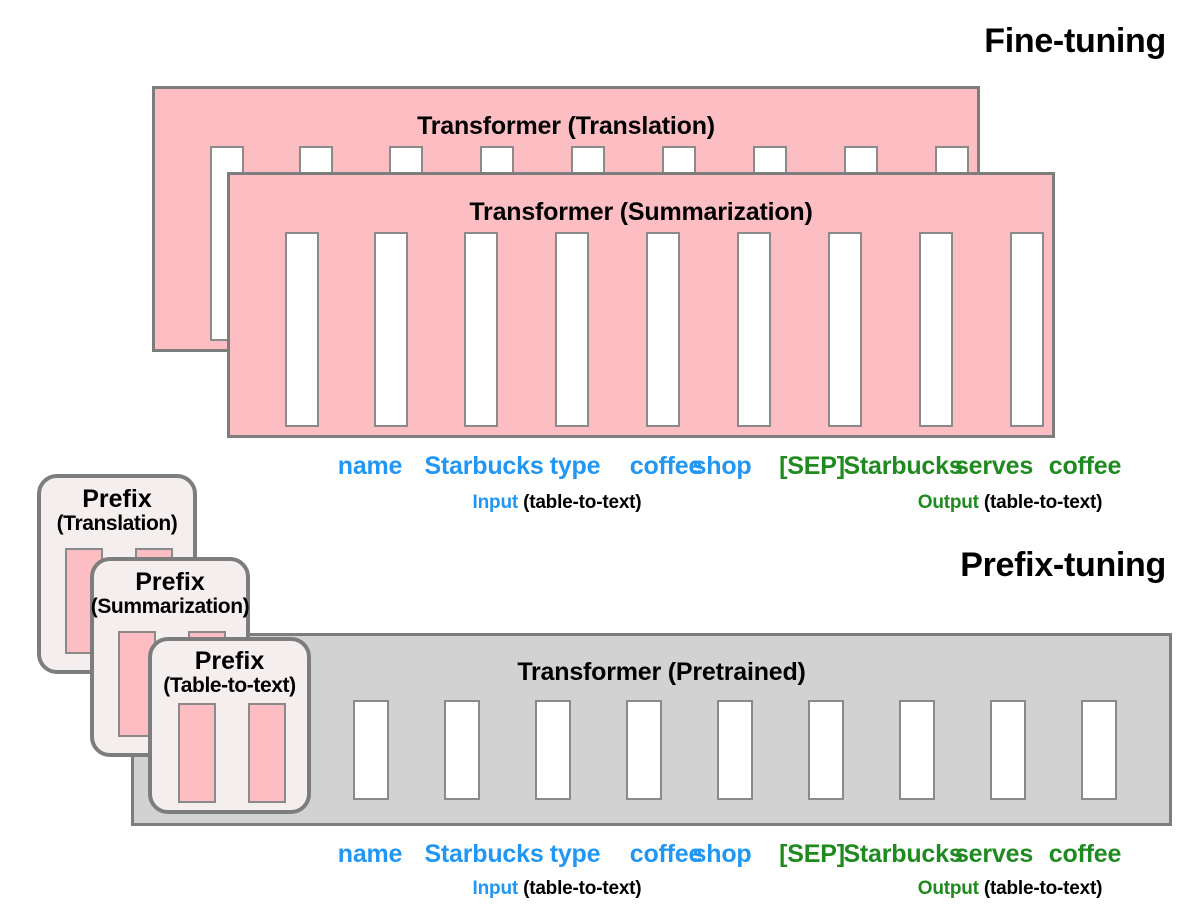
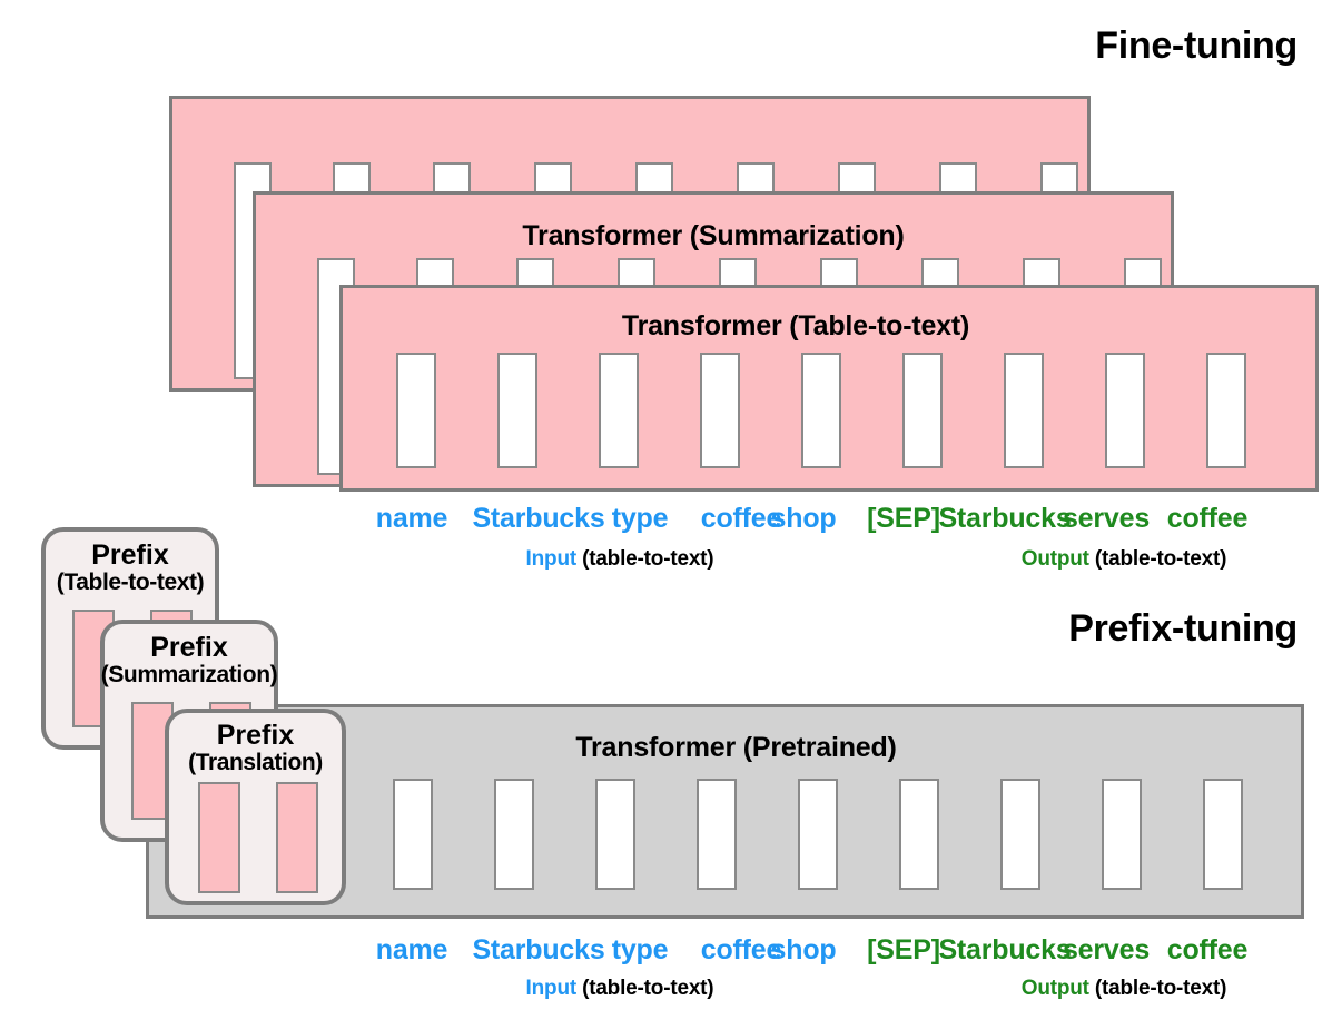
  Fine-tuning
- Transformer (Translation)
  Transformer (Summarization)
+ Transformer (Table-to-text)
  name
  Starbucks
  type
  coffee
  shop
  [SEP]
  Starbucks
  serves
  coffee
  Input (table-to-text)
  Output (table-to-text)
  Prefix-tuning
  Transformer (Pretrained)
  Prefix
- (Translation)
+ (Table-to-text)
  Prefix
  (Summarization)
  Prefix
- (Table-to-text)
+ (Translation)
  name
  Starbucks
  type
  coffee
  shop
  [SEP]
  Starbucks
  serves
  coffee
  Input (table-to-text)
  Output (table-to-text)
